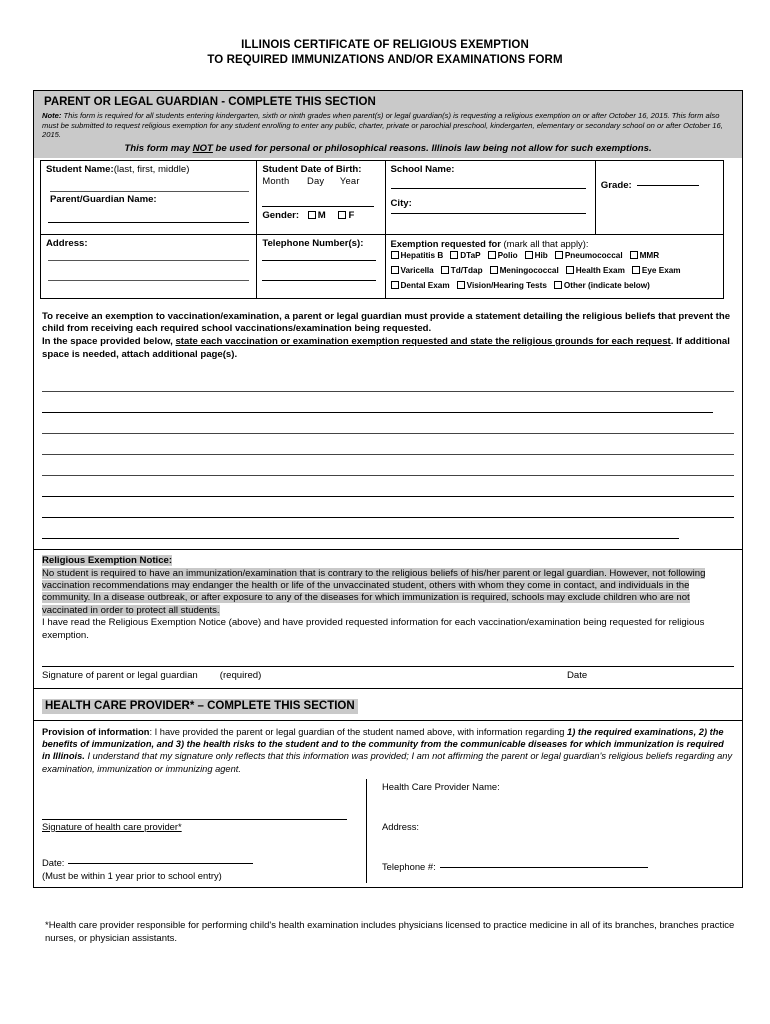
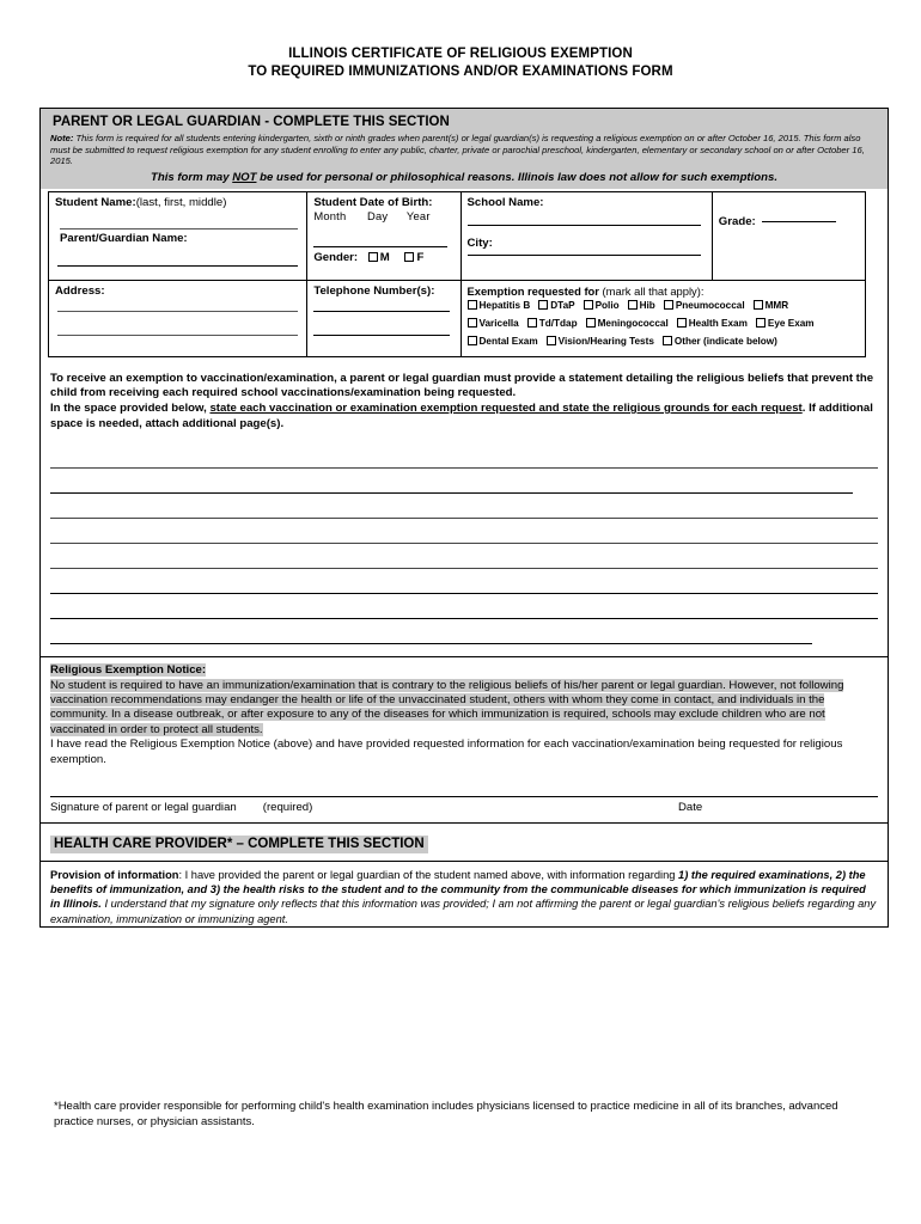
  ILLINOIS CERTIFICATE OF RELIGIOUS EXEMPTION
  TO REQUIRED IMMUNIZATIONS AND/OR EXAMINATIONS FORM
  PARENT OR LEGAL GUARDIAN - COMPLETE THIS SECTION
  Note: This form is required for all students entering kindergarten, sixth or ninth grades when parent(s) or legal guardian(s) is requesting a religious exemption on or after October 16, 2015. This form also must be submitted to request religious exemption for any student enrolling to enter any public, charter, private or parochial preschool, kindergarten, elementary or secondary school on or after October 16, 2015.
- This form may NOT be used for personal or philosophical reasons. Illinois law being not allow for such exemptions.
+ This form may NOT be used for personal or philosophical reasons. Illinois law does not allow for such exemptions.
  Student Name:(last, first, middle) Parent/Guardian Name:	Student Date of Birth: Month Day Year Gender: M F	School Name: City:	Grade:
  Address:	Telephone Number(s):	Exemption requested for (mark all that apply): Hepatitis B DTaP Polio Hib Pneumococcal MMR Varicella Td/Tdap Meningococcal Health Exam Eye Exam Dental Exam Vision/Hearing Tests Other (indicate below)
  To receive an exemption to vaccination/examination, a parent or legal guardian must provide a statement detailing the religious beliefs that prevent the child from receiving each required school vaccinations/examination being requested.
  In the space provided below, state each vaccination or examination exemption requested and state the religious grounds for each request. If additional space is needed, attach additional page(s).
  Religious Exemption Notice:
  No student is required to have an immunization/examination that is contrary to the religious beliefs of his/her parent or legal guardian. However, not following vaccination recommendations may endanger the health or life of the unvaccinated student, others with whom they come in contact, and individuals in the community. In a disease outbreak, or after exposure to any of the diseases for which immunization is required, schools may exclude children who are not vaccinated in order to protect all students.
  I have read the Religious Exemption Notice (above) and have provided requested information for each vaccination/examination being requested for religious exemption.
  Signature of parent or legal guardian (required)
  Date
  HEALTH CARE PROVIDER* – COMPLETE THIS SECTION
  Provision of information: I have provided the parent or legal guardian of the student named above, with information regarding 1) the required examinations, 2) the benefits of immunization, and 3) the health risks to the student and to the community from the communicable diseases for which immunization is required in Illinois. I understand that my signature only reflects that this information was provided; I am not affirming the parent or legal guardian's religious beliefs regarding any examination, immunization or immunizing agent.
- Signature of health care provider*
- Date:
- (Must be within 1 year prior to school entry)
- Health Care Provider Name:
- Address:
- Telephone #:
- *Health care provider responsible for performing child's health examination includes physicians licensed to practice medicine in all of its branches, branches practice nurses, or physician assistants.
+ *Health care provider responsible for performing child's health examination includes physicians licensed to practice medicine in all of its branches, advanced practice nurses, or physician assistants.
